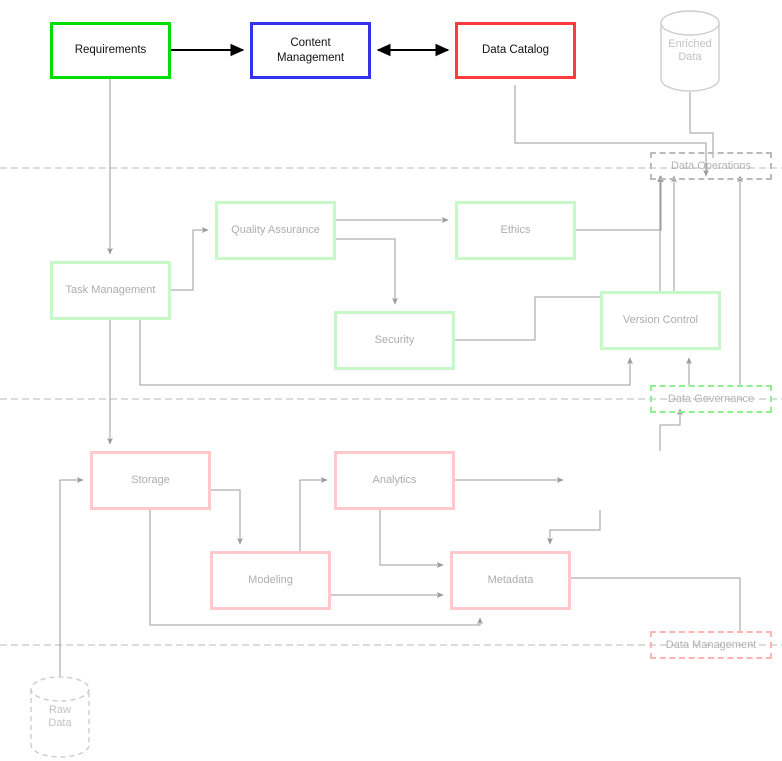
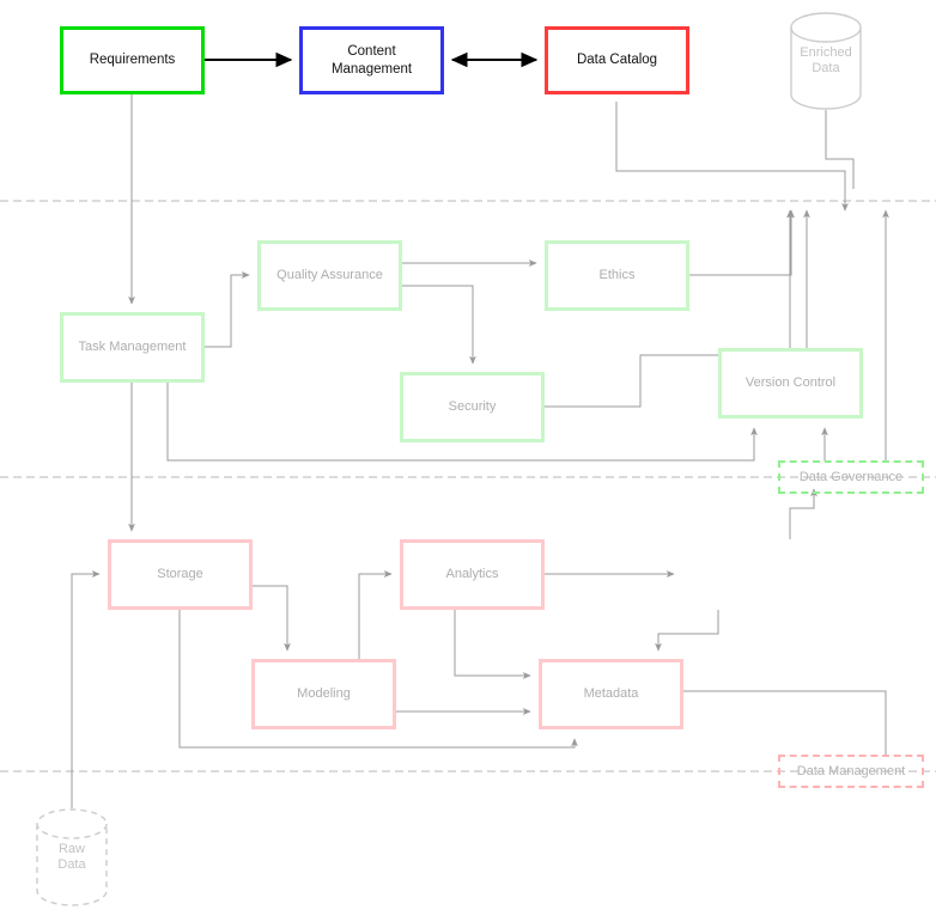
  Requirements
  Content
  Management
  Data Catalog
  Task Management
  Quality Assurance
  Ethics
  Security
  Version Control
  Storage
  Analytics
  Modeling
  Metadata
- Data Operations
  Data Governance
  Data Management
  Enriched
  Data
  Raw
  Data
